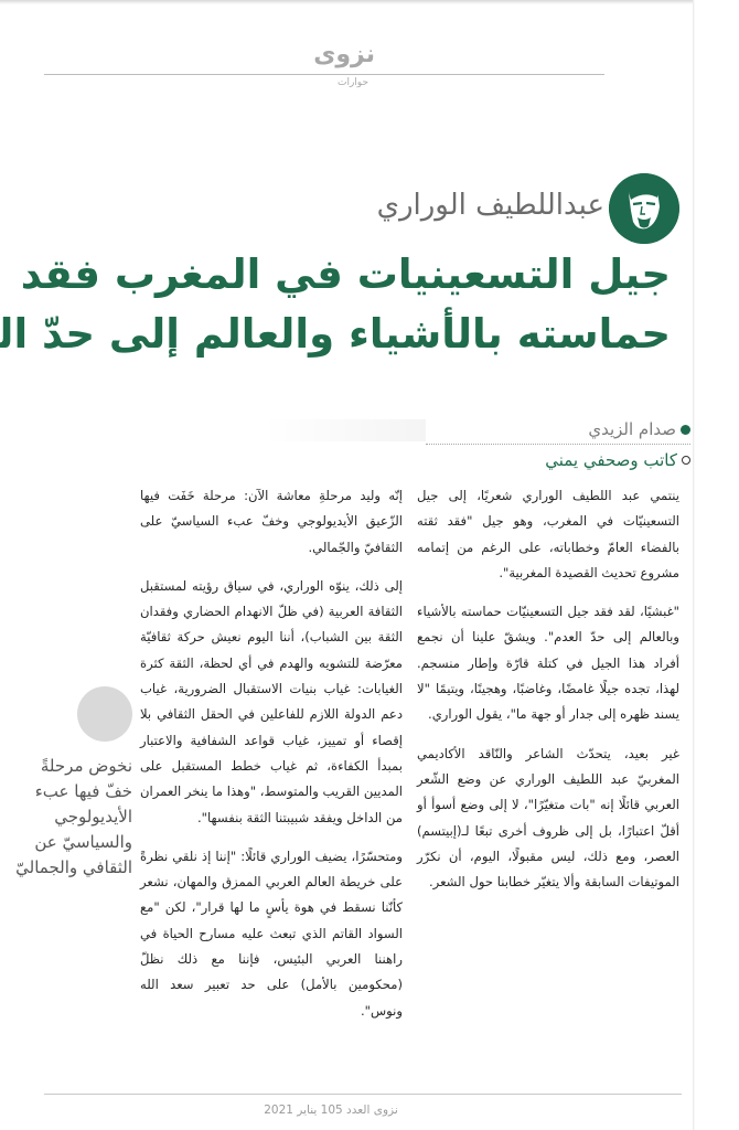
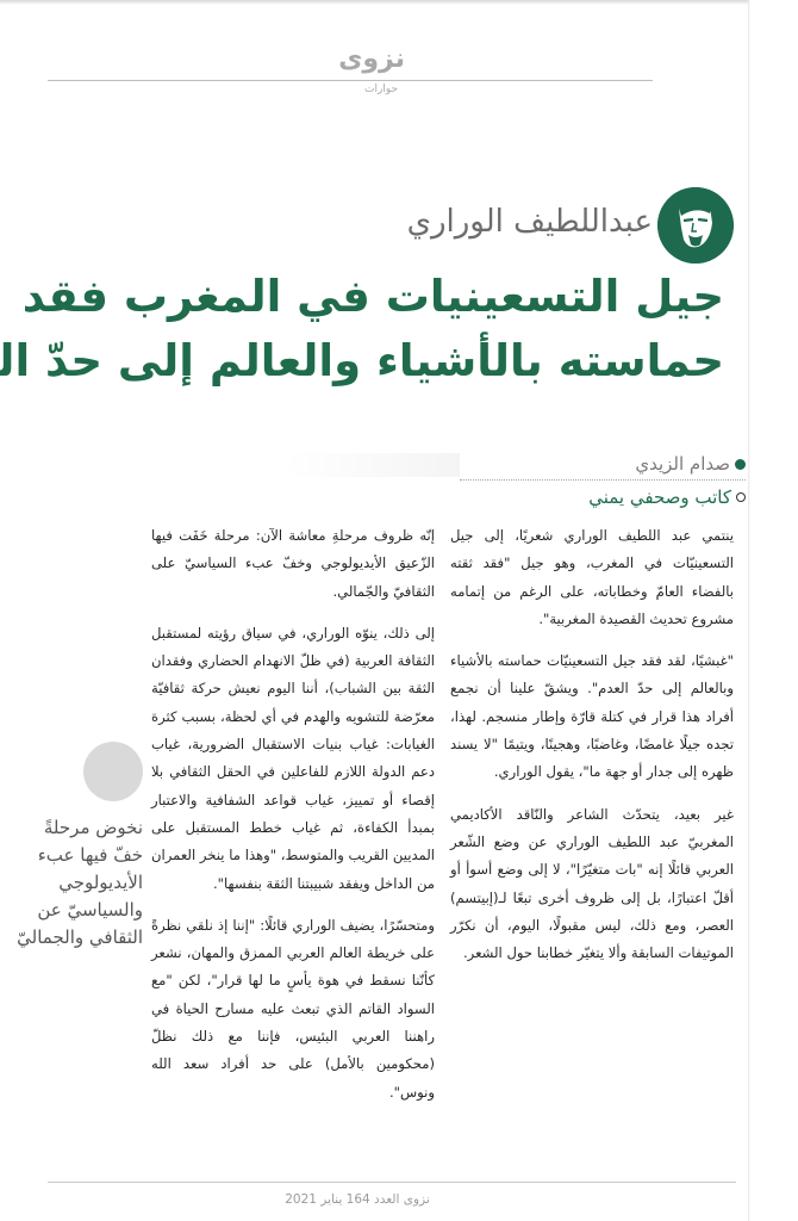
  نزوى
  حوارات
  عبداللطيف الوراري
  جيل التسعينيات في المغرب فقد
  حماسته بالأشياء والعالم إلى حدّ ال
  صدام الزيدي
  كاتب وصحفي يمني
  ينتمي عبد اللطيف الوراري شعريًا، إلى جيل التسعينيّات في المغرب، وهو جيل "فقد ثقته بالفضاء العامّ وخطاباته، على الرغم من إتمامه مشروع تحديث القصيدة المغربية".
- "غبشيًا، لقد فقد جيل التسعينيّات حماسته بالأشياء وبالعالم إلى حدّ العدم". ويشقّ علينا أن نجمع أفراد هذا الجيل في كتلة قارّة وإطار منسجم. لهذا، تجده جيلًا غامضًا، وغاضبًا، وهجينًا، ويتيمًا "لا يسند ظهره إلى جدار أو جهة ما"، يقول الوراري.
+ "غبشيًا، لقد فقد جيل التسعينيّات حماسته بالأشياء وبالعالم إلى حدّ العدم". ويشقّ علينا أن نجمع أفراد هذا قرار في كتلة قارّة وإطار منسجم. لهذا، تجده جيلًا غامضًا، وغاضبًا، وهجينًا، ويتيمًا "لا يسند ظهره إلى جدار أو جهة ما"، يقول الوراري.
  غير بعيد، يتحدّث الشاعر والنّاقد الأكاديمي المغربيّ عبد اللطيف الوراري عن وضع الشّعر العربي قائلًا إنه "بات متغيّرًا"، لا إلى وضع أسوأ أو أقلّ اعتبارًا، بل إلى ظروف أخرى تبعًا لـ(إبيتسم) العصر، ومع ذلك، ليس مقبولًا، اليوم، أن نكرّر الموتيفات السابقة وألا يتغيّر خطابنا حول الشعر.
- إنّه وليد مرحلةِ معاشة الآن: مرحلة خَفَت فيها الزّعيق الأيديولوجي وخفّ عبء السياسيّ على الثقافيّ والجّمالي.
+ إنّه ظروف مرحلةِ معاشة الآن: مرحلة خَفَت فيها الزّعيق الأيديولوجي وخفّ عبء السياسيّ على الثقافيّ والجّمالي.
- إلى ذلك، ينوّه الوراري، في سياق رؤيته لمستقبل الثقافة العربية (في ظلّ الانهدام الحضاري وفقدان الثقة بين الشباب)، أننا اليوم نعيش حركة ثقافيّة معرّضة للتشويه والهدم في أي لحظة، الثقة كثرة الغيابات: غياب بنيات الاستقبال الضرورية، غياب دعم الدولة اللازم للفاعلين في الحقل الثقافي بلا إقصاء أو تمييز، غياب قواعد الشفافية والاعتبار بمبدأ الكفاءة، ثم غياب خطط المستقبل على المديين القريب والمتوسط، "وهذا ما ينخر العمران من الداخل ويفقد شبيبتنا الثقة بنفسها".
+ إلى ذلك، ينوّه الوراري، في سياق رؤيته لمستقبل الثقافة العربية (في ظلّ الانهدام الحضاري وفقدان الثقة بين الشباب)، أننا اليوم نعيش حركة ثقافيّة معرّضة للتشويه والهدم في أي لحظة، بسبب كثرة الغيابات: غياب بنيات الاستقبال الضرورية، غياب دعم الدولة اللازم للفاعلين في الحقل الثقافي بلا إقصاء أو تمييز، غياب قواعد الشفافية والاعتبار بمبدأ الكفاءة، ثم غياب خطط المستقبل على المديين القريب والمتوسط، "وهذا ما ينخر العمران من الداخل ويفقد شبيبتنا الثقة بنفسها".
- ومتحسّرًا، يضيف الوراري قائلًا: "إننا إذ نلقي نظرةً على خريطة العالم العربي الممزق والمهان، نشعر كأنّنا نسقط في هوة يأسٍ ما لها قرار"، لكن "مع السواد القاتم الذي تبعث عليه مسارح الحياة في راهننا العربي البئيس، فإننا مع ذلك نظلّ (محكومين بالأمل) على حد تعبير سعد الله ونوس".
+ ومتحسّرًا، يضيف الوراري قائلًا: "إننا إذ نلقي نظرةً على خريطة العالم العربي الممزق والمهان، نشعر كأنّنا نسقط في هوة يأسٍ ما لها قرار"، لكن "مع السواد القاتم الذي تبعث عليه مسارح الحياة في راهننا العربي البئيس، فإننا مع ذلك نظلّ (محكومين بالأمل) على حد أفراد سعد الله ونوس".
  نخوض مرحلةً خفّ فيها عبء الأيديولوجي والسياسيّ عن الثقافي والجماليّ
- نزوى العدد 105 يناير 2021
+ نزوى العدد 164 يناير 2021
